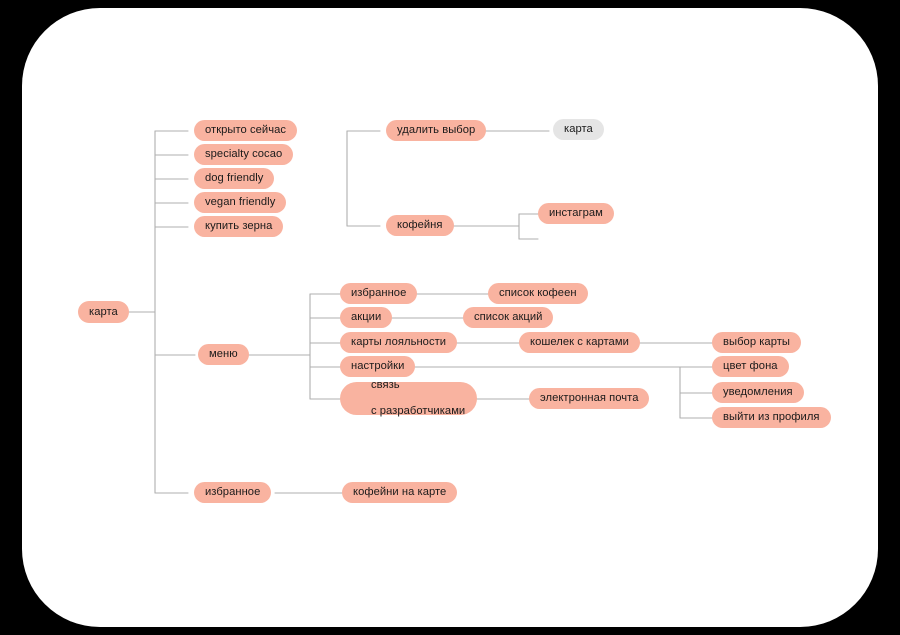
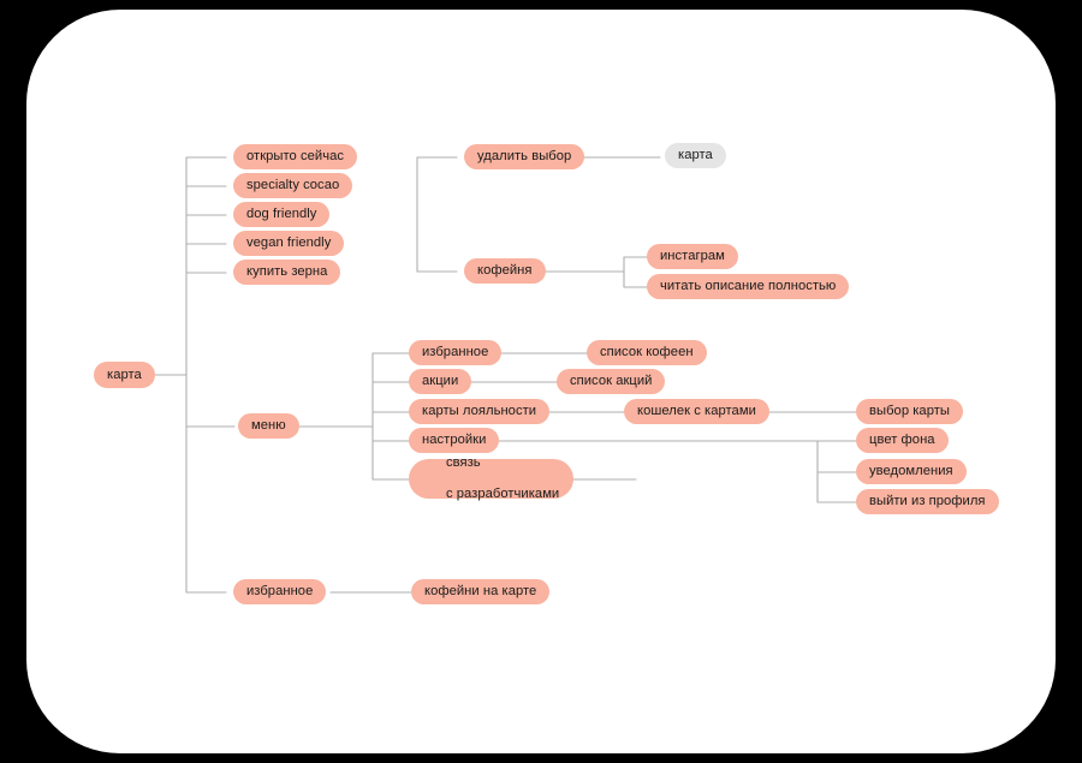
  карта
  открыто сейчас
  specialty cocao
  dog friendly
  vegan friendly
  купить зерна
  удалить выбор
  карта
  кофейня
  инстаграм
+ читать описание полностью
  меню
  избранное
  список кофеен
  акции
  список акций
  карты лояльности
  кошелек с картами
  выбор карты
  настройки
  цвет фона
  уведомления
  выйти из профиля
  связь
  с разработчиками
- электронная почта
  избранное
  кофейни на карте
